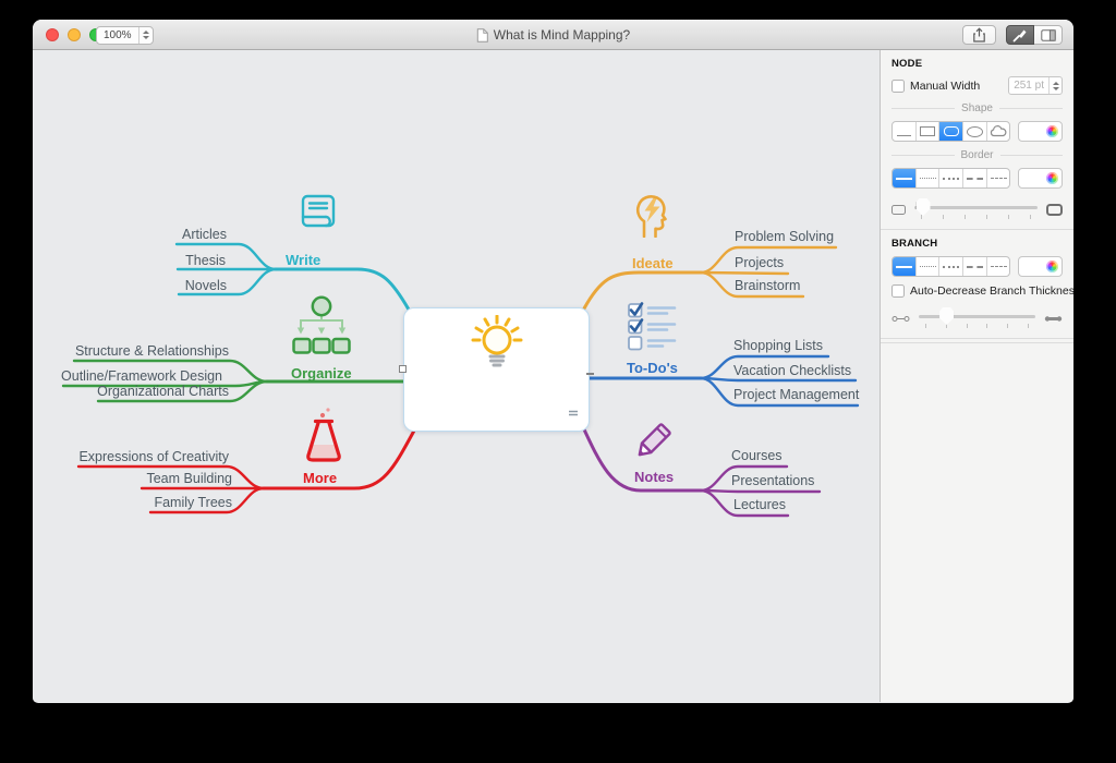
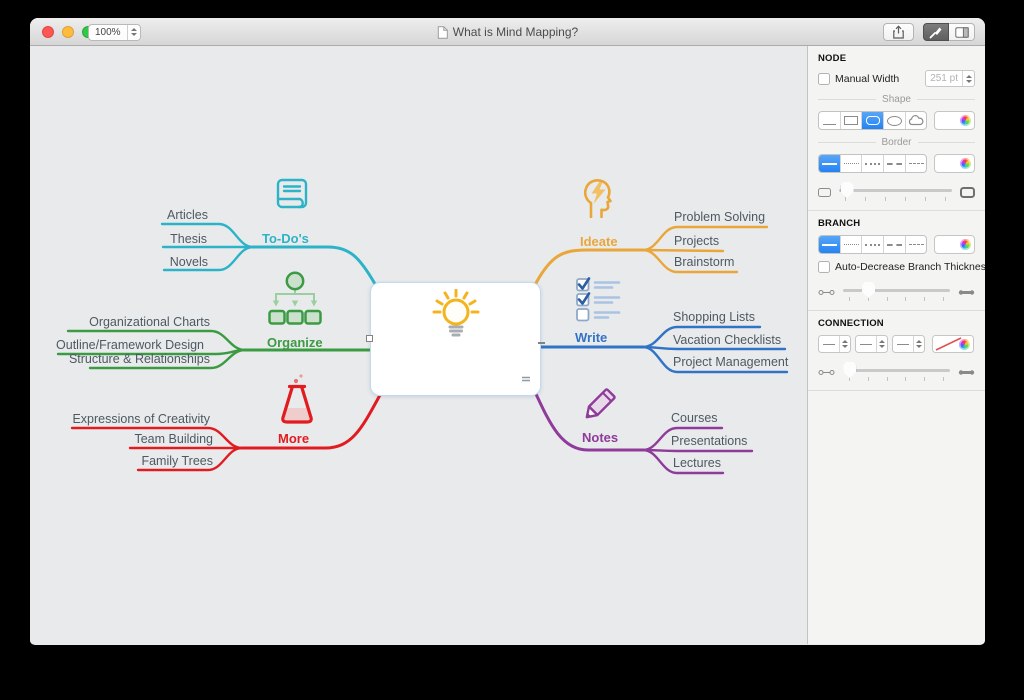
  100%
  What is Mind Mapping?
- Write
+ To-Do's
  Organize
  More
  Ideate
- To-Do's
+ Write
  Notes
  Articles
  Thesis
  Novels
- Structure & Relationships
+ Organizational Charts
  Outline/Framework Design
- Organizational Charts
+ Structure & Relationships
  Expressions of Creativity
  Team Building
  Family Trees
  Problem Solving
  Projects
  Brainstorm
  Shopping Lists
  Vacation Checklists
  Project Management
  Courses
  Presentations
  Lectures
  NODE
  Manual Width
  251 pt
  Shape
  Border
  BRANCH
  Auto-Decrease Branch Thicknes
+ CONNECTION
